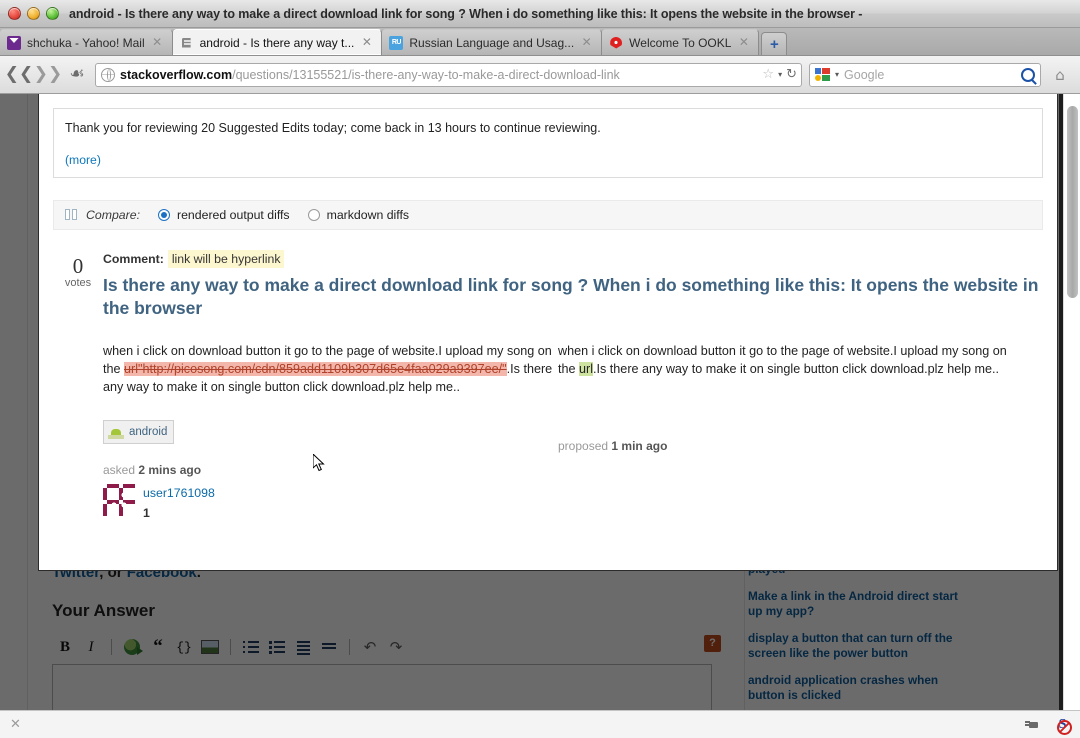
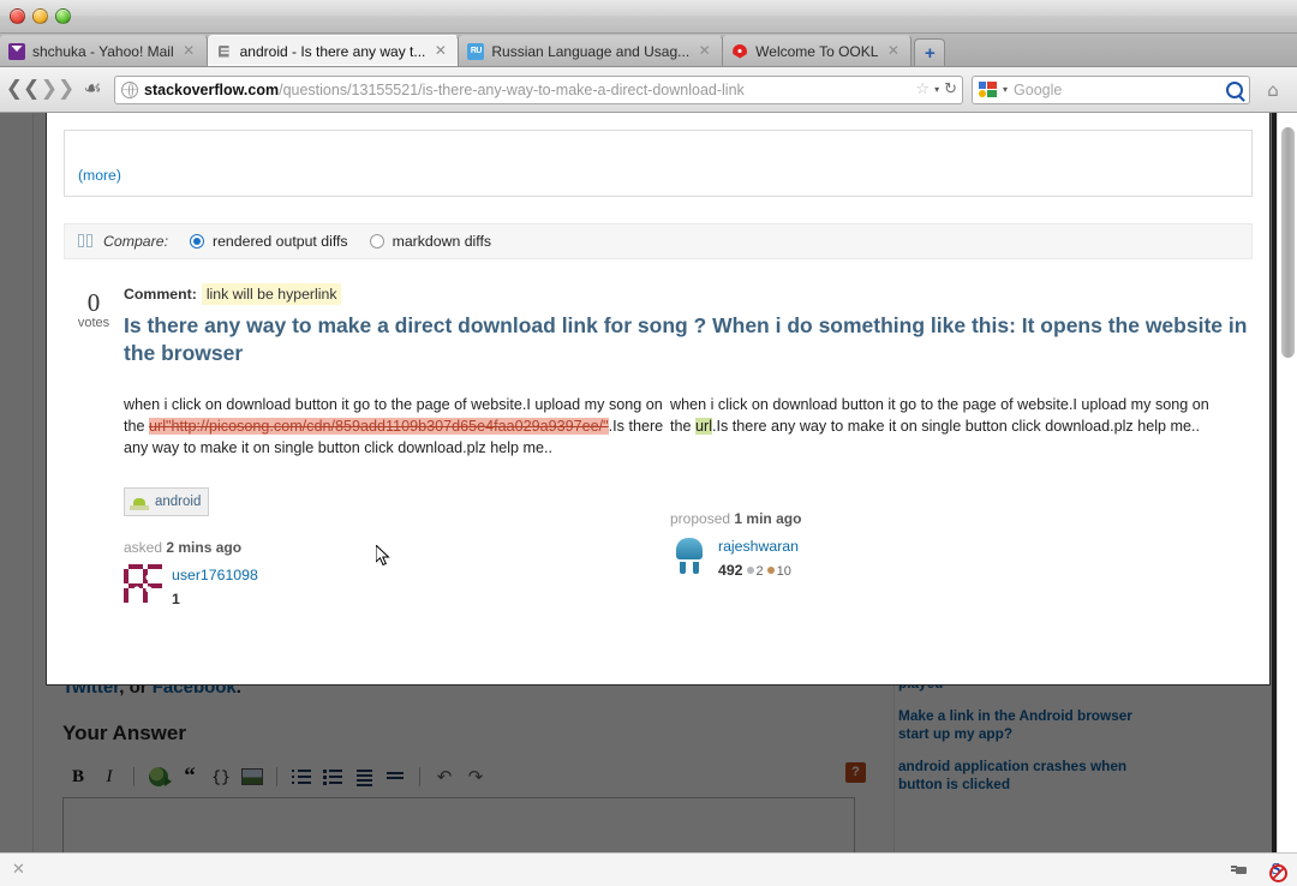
- android - Is there any way to make a direct download link for song ? When i do something like this: It opens the website in the browser -
  shchuka - Yahoo! Mail
  ✕
  android - Is there any way t...
  ✕
  Russian Language and Usag...
  ✕
  Welcome To OOKL
  ✕
  +
  ❮❮
  ❯❯
  ☙
  stackoverflow.com/questions/13155521/is-there-any-way-to-make-a-direct-download-link
  ☆
  ▾
  ↻
  ▾
  Google
  ⌂
  Twitter, or Facebook.
  Your Answer
  B
  I
  “
  {}
  ↶
  ↷
  ?
- Make a link in the Android direct start up my app?
+ Make a link in the Android browser start up my app?
- display a button that can turn off the screen like the power button
  android application crashes when button is clicked
- Thank you for reviewing 20 Suggested Edits today; come back in 13 hours to continue reviewing.
  (more)
  Compare:
  rendered output diffs
  markdown diffs
  0
  votes
  Comment: link will be hyperlink
  Is there any way to make a direct download link for song ? When i do something like this: It opens the website in the browser
  when i click on download button it go to the page of website.I upload my song on the url"http://picosong.com/cdn/859add1109b307d65e4faa029a9397ee/".Is there any way to make it on single button click download.plz help me..
  when i click on download button it go to the page of website.I upload my song on the url.Is there any way to make it on single button click download.plz help me..
  android
  asked 2 mins ago
  user1761098
  1
  proposed 1 min ago
+ rajeshwaran
+ 492 2 10
  ✕
  S
